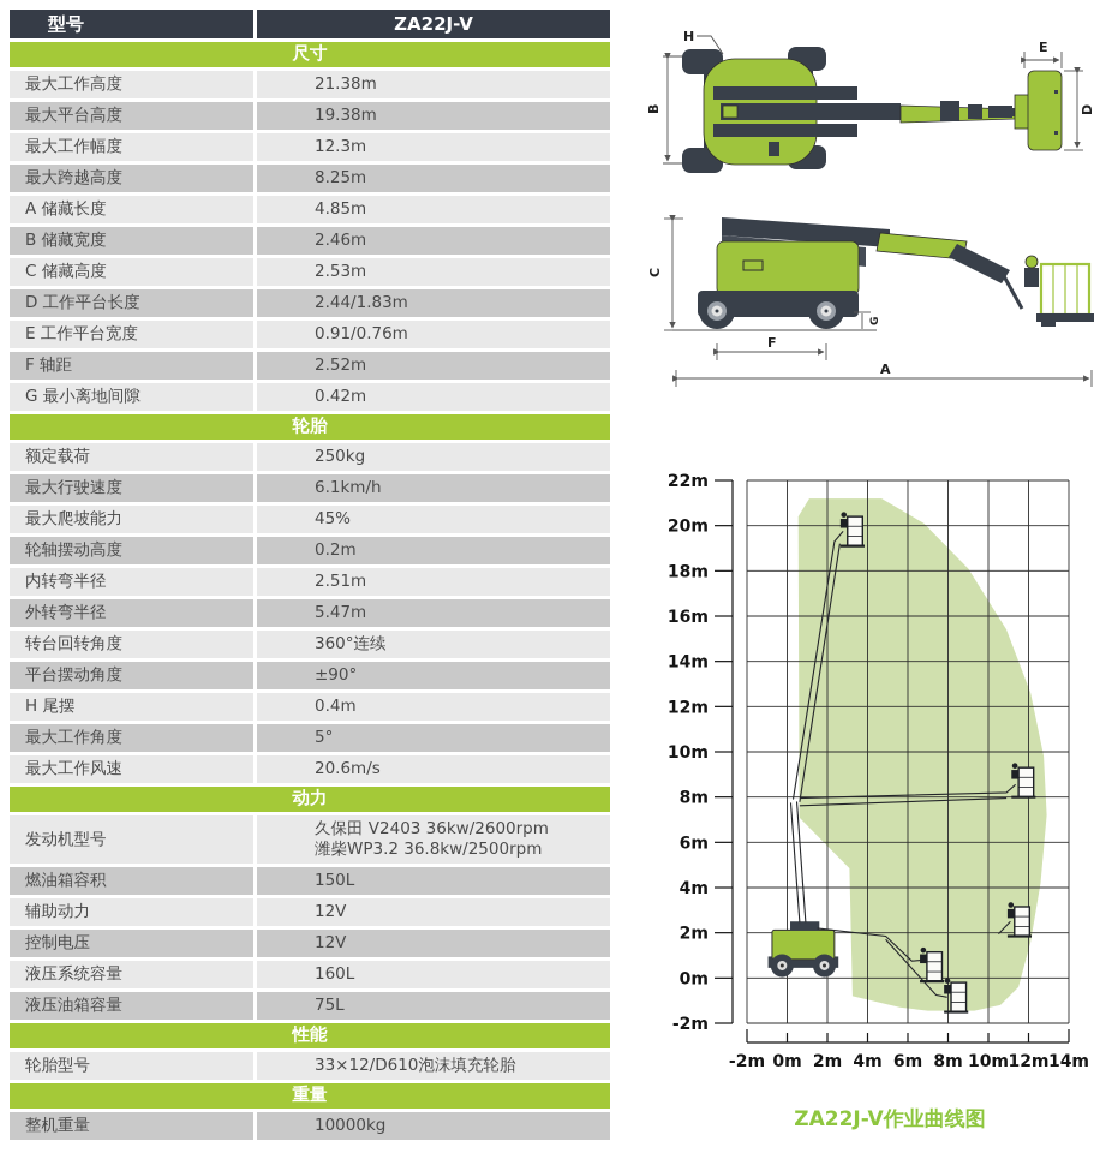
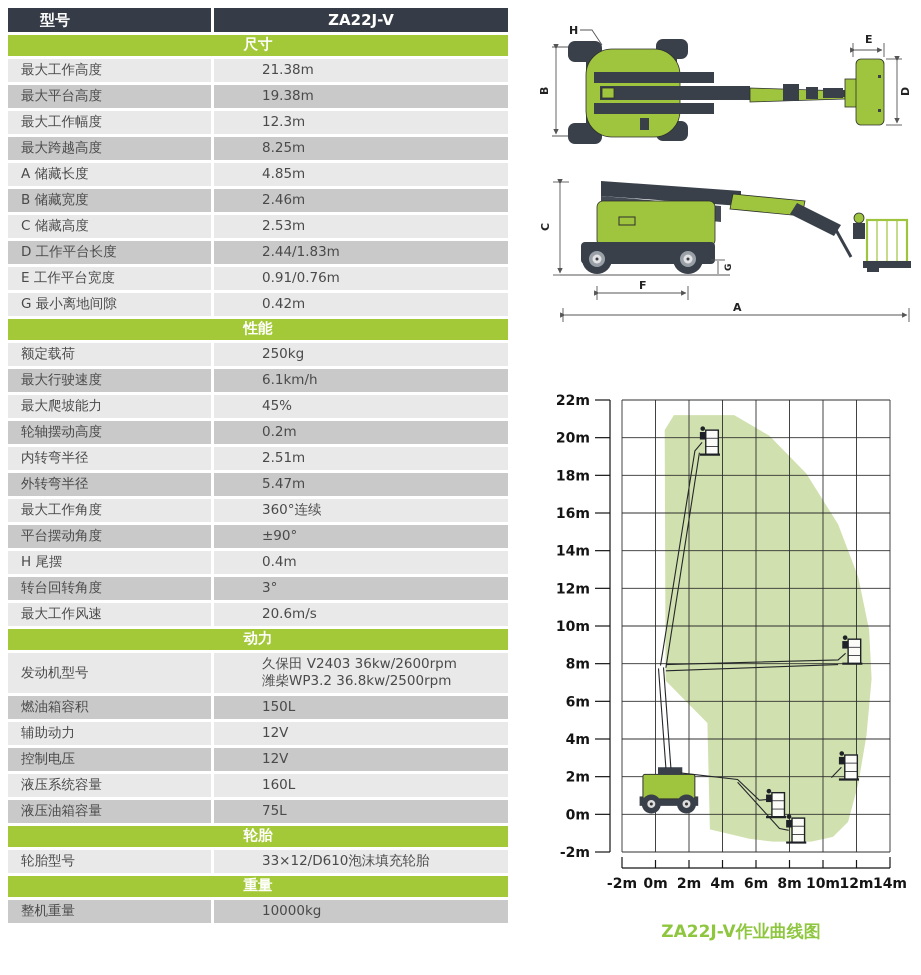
  型号
  ZA22J-V
  尺寸
  最大工作高度
  21.38m
  最大平台高度
  19.38m
  最大工作幅度
  12.3m
  最大跨越高度
  8.25m
  A 储藏长度
  4.85m
  B 储藏宽度
  2.46m
  C 储藏高度
  2.53m
  D 工作平台长度
  2.44/1.83m
  E 工作平台宽度
  0.91/0.76m
- F 轴距
- 2.52m
  G 最小离地间隙
  0.42m
- 轮胎
+ 性能
  额定载荷
  250kg
  最大行驶速度
  6.1km/h
  最大爬坡能力
  45%
  轮轴摆动高度
  0.2m
  内转弯半径
  2.51m
  外转弯半径
  5.47m
- 转台回转角度
+ 最大工作角度
  360°连续
  平台摆动角度
  ±90°
  H 尾摆
  0.4m
- 最大工作角度
+ 转台回转角度
- 5°
+ 3°
  最大工作风速
  20.6m/s
  动力
  发动机型号
  久保田 V2403 36kw/2600rpm
  潍柴WP3.2 36.8kw/2500rpm
  燃油箱容积
  150L
  辅助动力
  12V
  控制电压
  12V
  液压系统容量
  160L
  液压油箱容量
  75L
- 性能
+ 轮胎
  轮胎型号
  33×12/D610泡沫填充轮胎
  重量
  整机重量
  10000kg
  H
  E
  F
  A
  22m
  20m
  18m
  16m
  14m
  12m
  10m
  8m
  6m
  4m
  2m
  0m
  -2m
  -2m
  0m
  2m
  4m
  6m
  8m
  10m
  12m
  14m
  ZA22J-V作业曲线图
